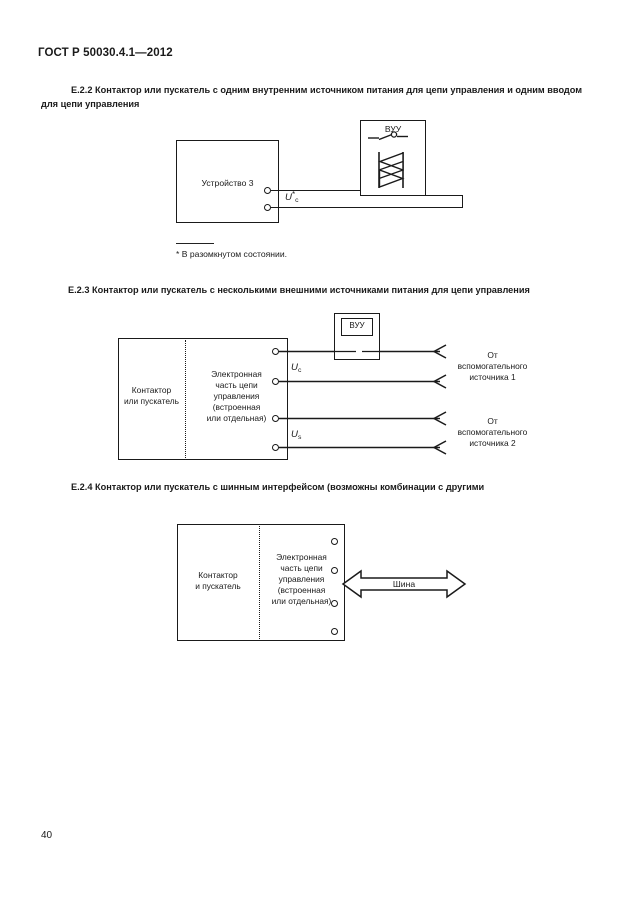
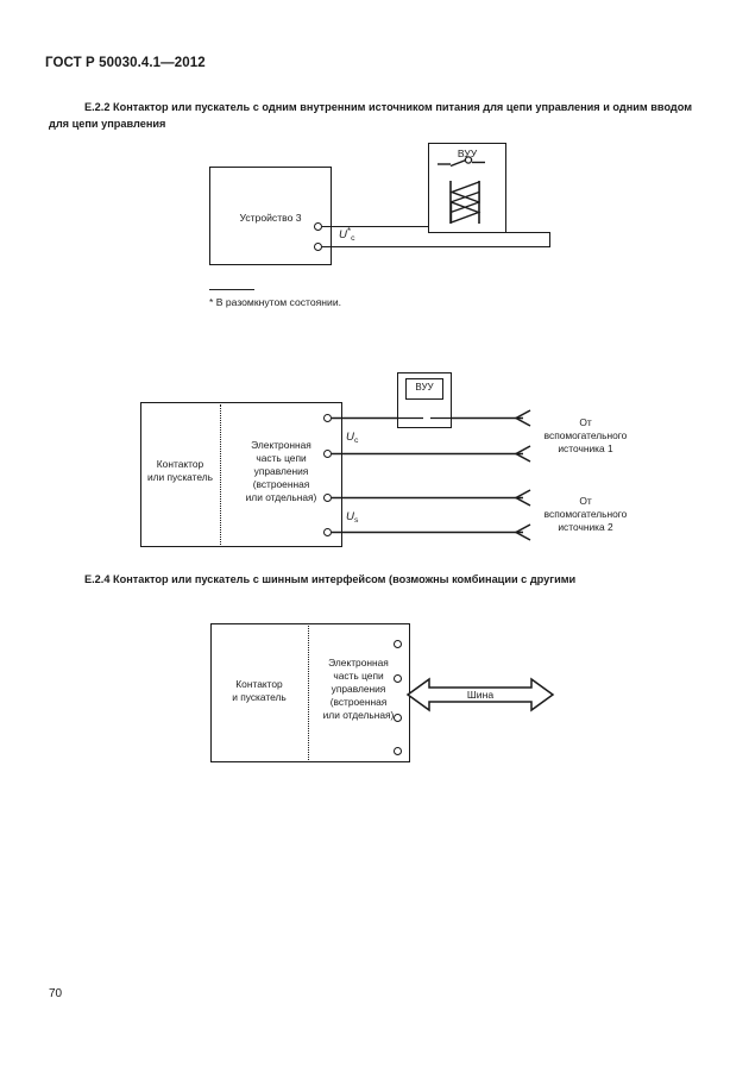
  ГОСТ Р 50030.4.1—2012
  Е.2.2 Контактор или пускатель с одним внутренним источником питания для цепи управления и одним вводом для цепи управления
  Устройство 3
  ВУУ
  * В разомкнутом состоянии.
- Е.2.3 Контактор или пускатель с несколькими внешними источниками питания для цепи управления
  Контактор
  или пускатель
  Электронная
  часть цепи
  управления
  (встроенная
  или отдельная)
  ВУУ
  От
  вспомогательного
  источника 1
  От
  вспомогательного
  источника 2
  Е.2.4 Контактор или пускатель с шинным интерфейсом (возможны комбинации с другими
  Контактор
  и пускатель
  Электронная
  часть цепи
  управления
  (встроенная
  или отдельная)
  Шина
- 40
+ 70
